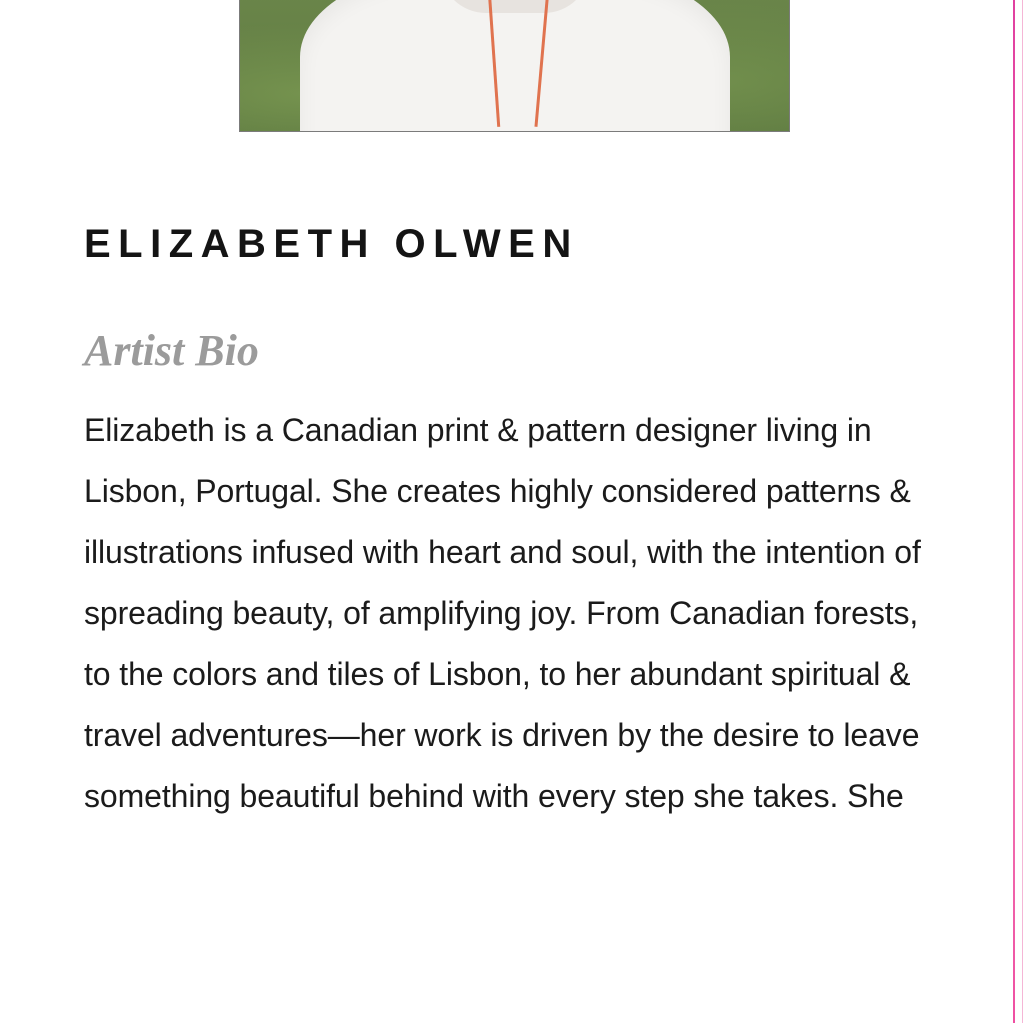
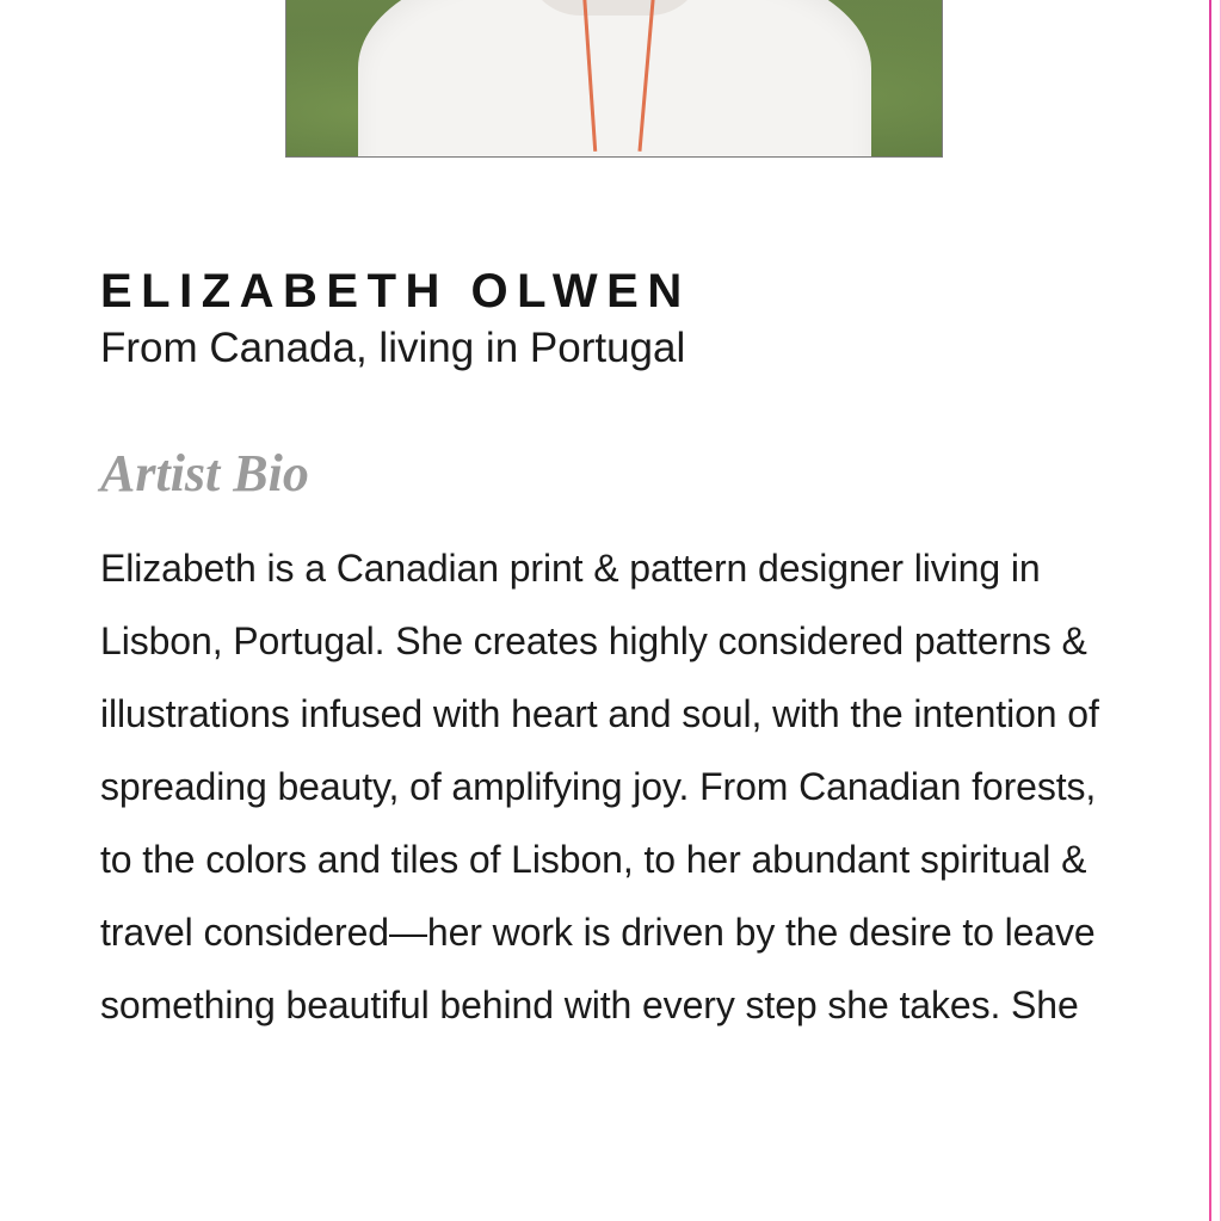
  ELIZABETH OLWEN
+ From Canada, living in Portugal
  Artist Bio
- Elizabeth is a Canadian print & pattern designer living in Lisbon, Portugal. She creates highly considered patterns & illustrations infused with heart and soul, with the intention of spreading beauty, of amplifying joy. From Canadian forests, to the colors and tiles of Lisbon, to her abundant spiritual & travel adventures—her work is driven by the desire to leave something beautiful behind with every step she takes. She
+ Elizabeth is a Canadian print & pattern designer living in Lisbon, Portugal. She creates highly considered patterns & illustrations infused with heart and soul, with the intention of spreading beauty, of amplifying joy. From Canadian forests, to the colors and tiles of Lisbon, to her abundant spiritual & travel considered—her work is driven by the desire to leave something beautiful behind with every step she takes. She
